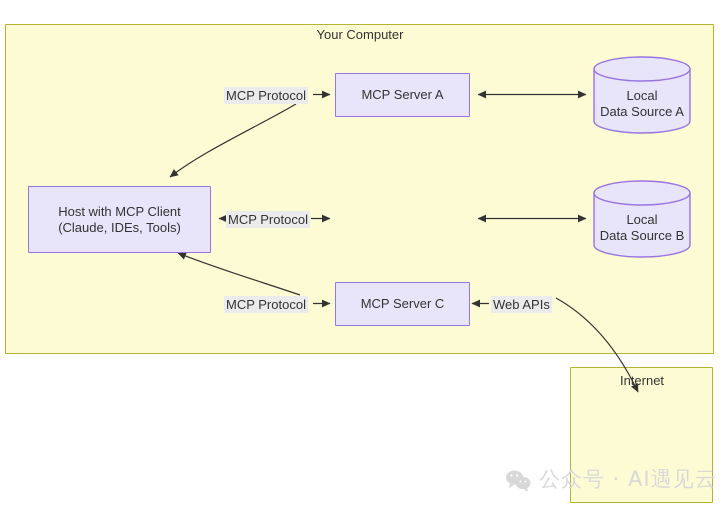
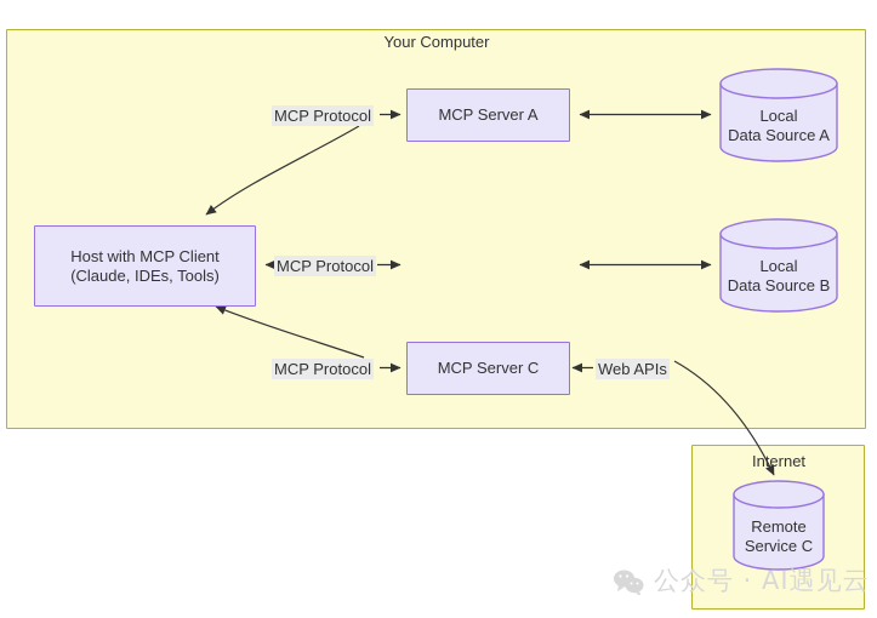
  Your Computer
  Inernet
  Host with MCP Client
  (Claude, IDEs, Tools)
  MCP Server A
  MCP Server C
  Local
  Data Source A
  Local
  Data Source B
+ Remote
+ Service C
  MCP Protocol
  MCP Protocol
  MCP Protocol
  Web APIs
  公众号 · AI遇见云
